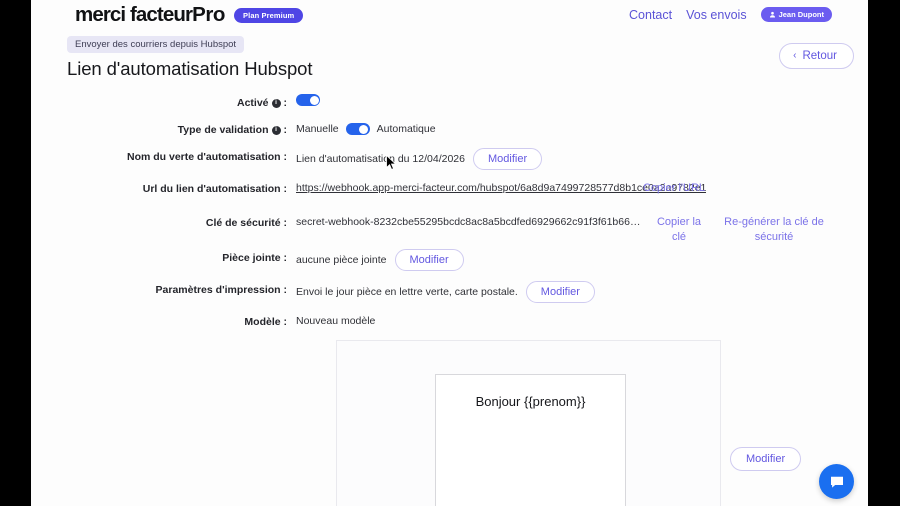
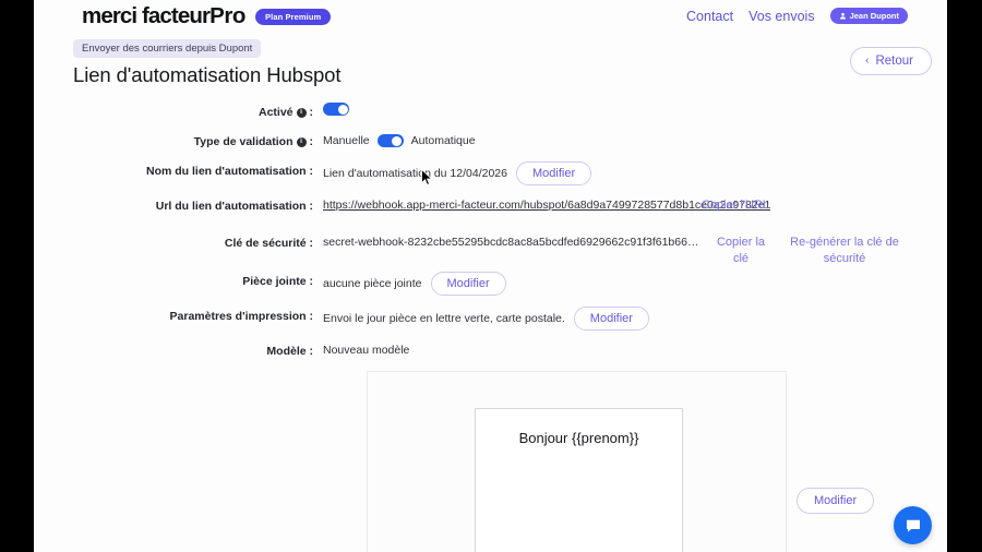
  merci facteurPro
  Plan Premium
  Contact
  Vos envois
  Jean Dupont
- Envoyer des courriers depuis Hubspot
+ Envoyer des courriers depuis Dupont
  Lien d'automatisation Hubspot
  ‹
  Retour
  Activé
  :
  Type de validation
  :
  Manuelle
  Automatique
- Nom du verte d'automatisation :
+ Nom du lien d'automatisation :
  Lien d'automatisatin du 12/04/2026
  Modifier
  Url du lien d'automatisation :
  https://webhook.app-merci-facteur.com/hubspot/6a8d9a7499728577d8b1ce0a2a9782e1
  Copier l'URL
  Clé de sécurité :
  secret-webhook-8232cbe55295bcdc8ac8a5bcdfed6929662c91f3f61b668b
  Copier la clé
  Re-générer la clé de sécurité
  Pièce jointe :
  aucune pièce jointe
  Modifier
  Paramètres d'impression :
  Envoi le jour pièce en lettre verte, carte postale.
  Modifier
  Modèle :
  Nouveau modèle
  Bonjour {{prenom}}
  Modifier
